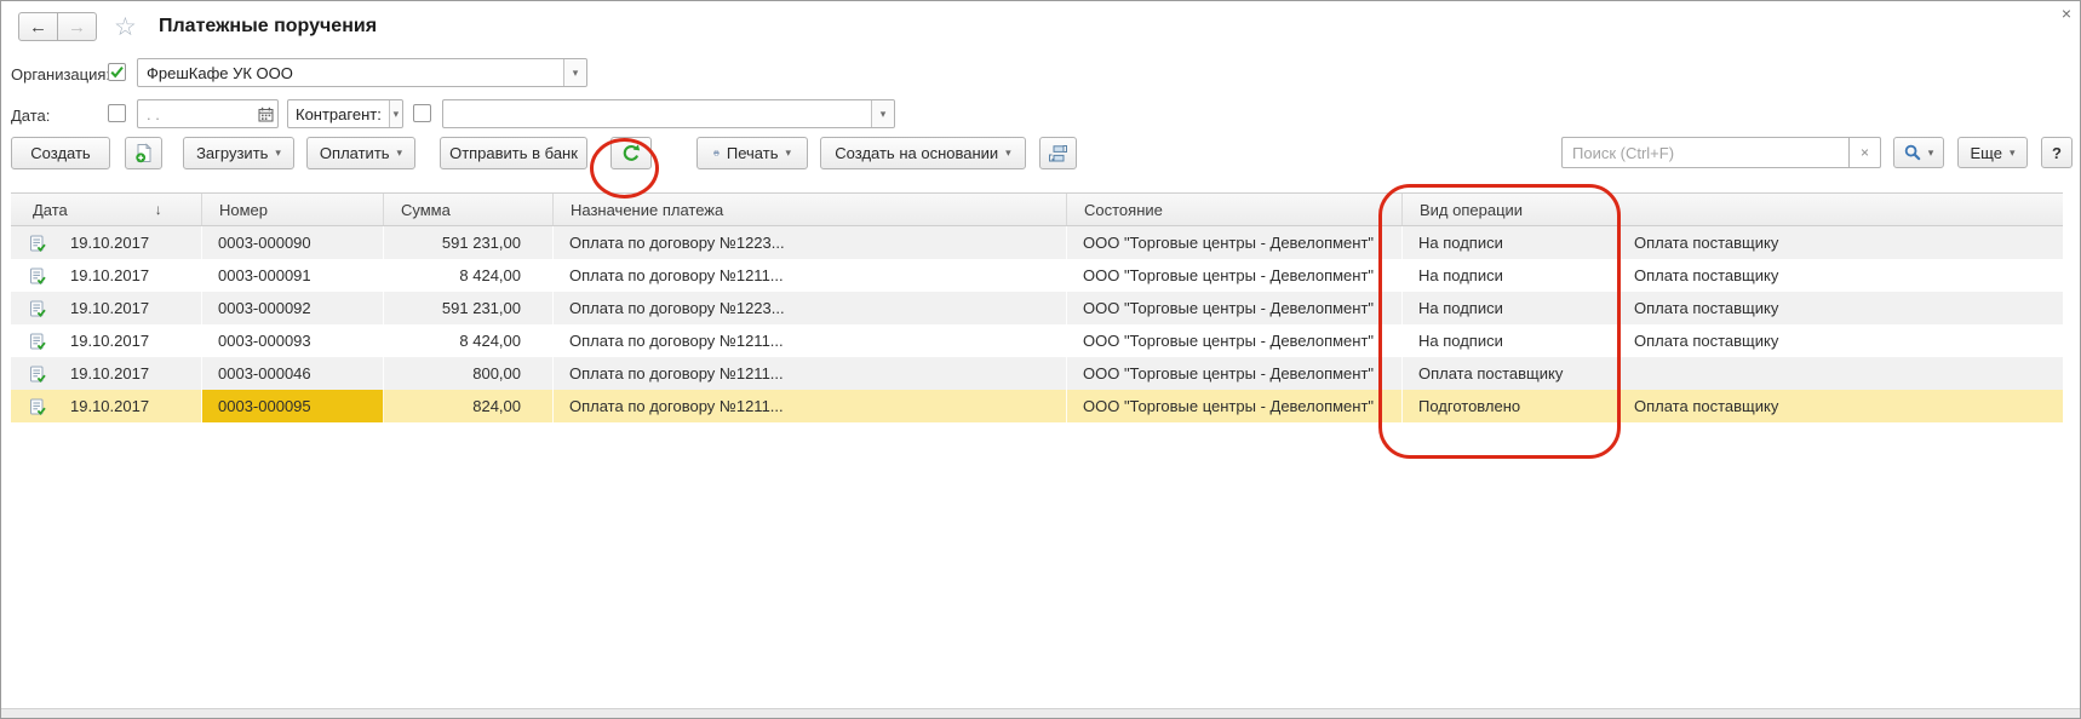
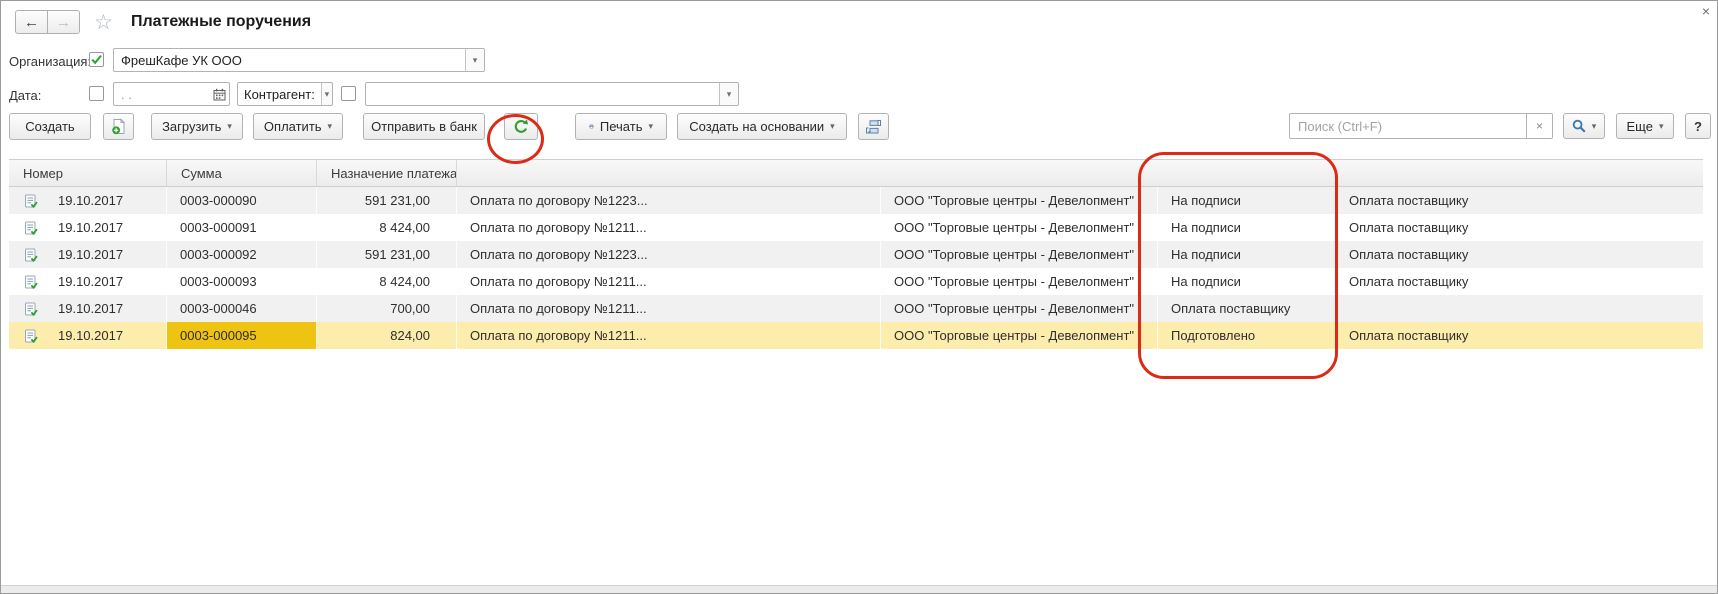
  ←
  →
  ☆
  Платежные поручения
  ×
  Организация
  ФрешКафе УК ООО
  ▾
  Дата:
  . .
  Контрагент:
  ▾
  ▾
  Создать
  Загрузить
  ▾
  Оплатить
  ▾
  Отправить в банк
  Печать
  ▾
  Создать на основании
  ▾
  Поиск (Ctrl+F)
  ×
  ▾
  Еще
  ▾
  ?
- Дата
- ↓
  Номер
  Сумма
  Назначение платежа
- Состояние
- Вид операции
  19.10.2017
  0003-000090
  591 231,00
  Оплата по договору №1223...
  ООО "Торговые центры - Девелопмент"
  На подписи
  Оплата поставщику
  19.10.2017
  0003-000091
  8 424,00
  Оплата по договору №1211...
  ООО "Торговые центры - Девелопмент"
  На подписи
  Оплата поставщику
  19.10.2017
  0003-000092
  591 231,00
  Оплата по договору №1223...
  ООО "Торговые центры - Девелопмент"
  На подписи
  Оплата поставщику
  19.10.2017
  0003-000093
  8 424,00
  Оплата по договору №1211...
  ООО "Торговые центры - Девелопмент"
  На подписи
  Оплата поставщику
  19.10.2017
  0003-000046
- 800,00
+ 700,00
  Оплата по договору №1211...
  ООО "Торговые центры - Девелопмент"
  Оплата поставщику
  19.10.2017
  0003-000095
  824,00
  Оплата по договору №1211...
  ООО "Торговые центры - Девелопмент"
  Подготовлено
  Оплата поставщику
